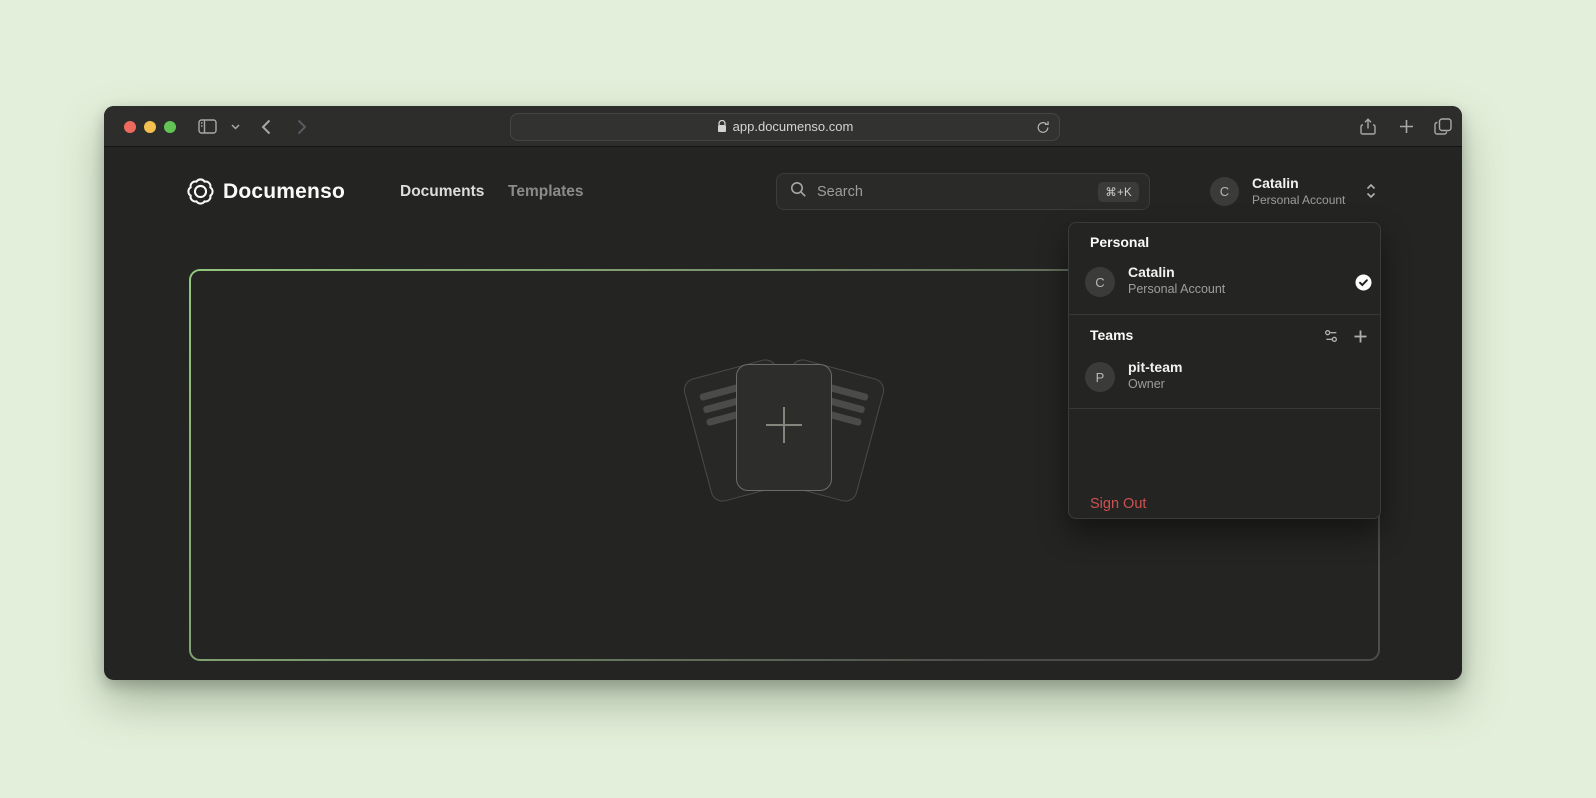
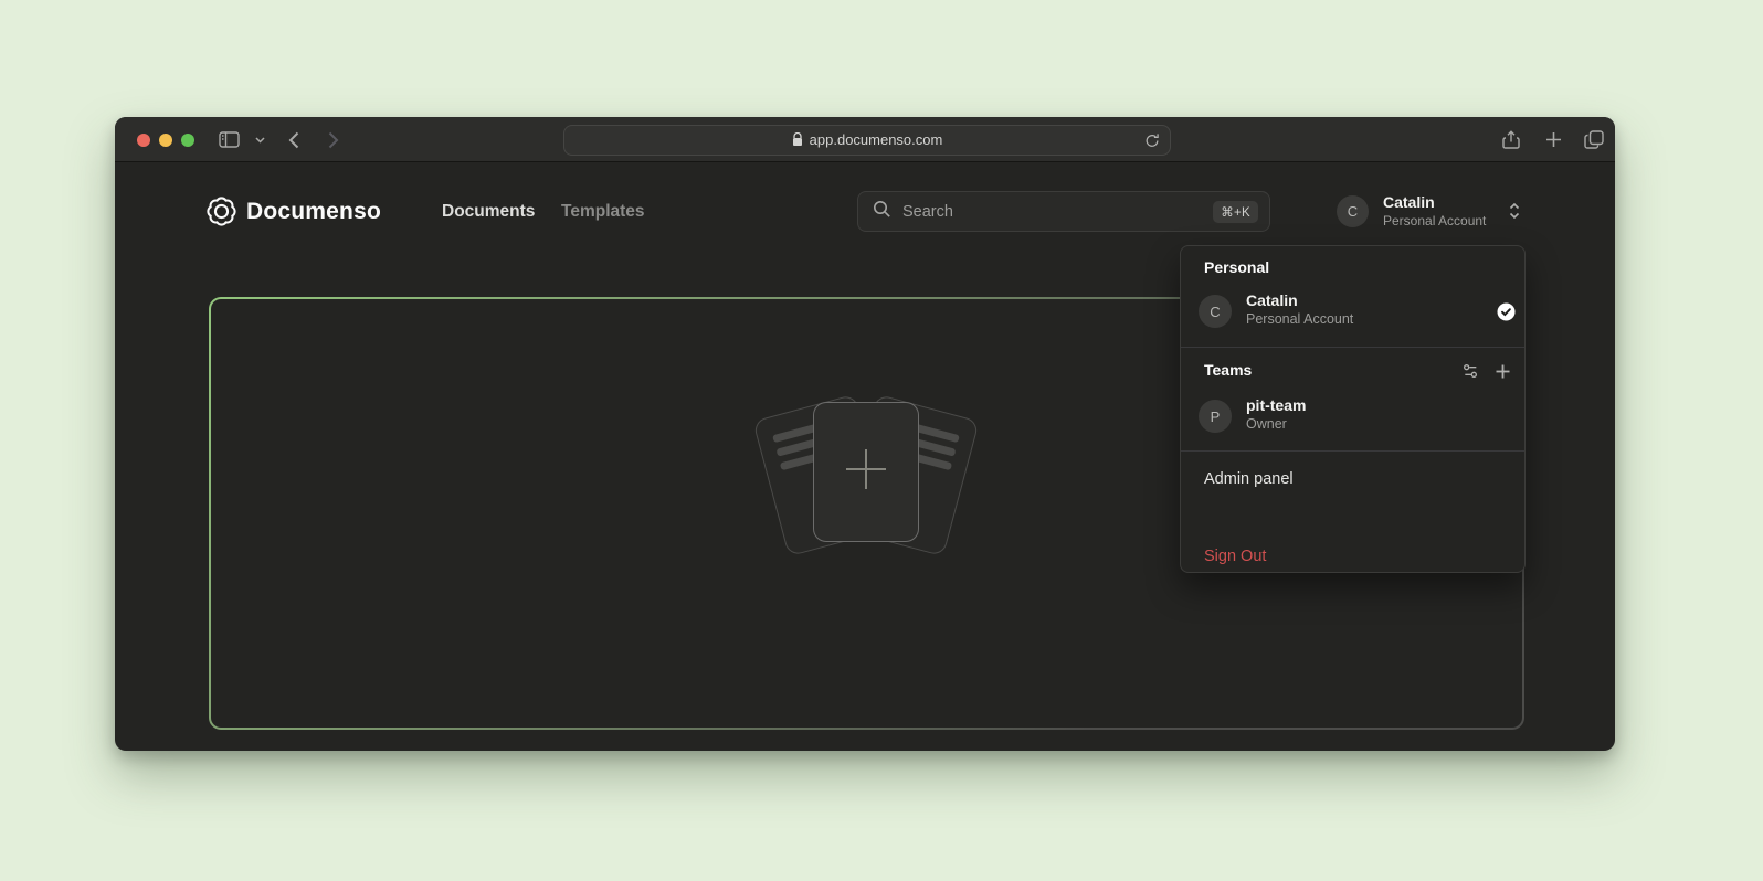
  app.documenso.com
  Documenso
  Documents
  Templates
  Search
  ⌘+K
  C
  Catalin
  Personal Account
  Personal
  C
  Catalin
  Personal Account
  Teams
  P
  pit-team
  Owner
+ Admin panel
  Sign Out
